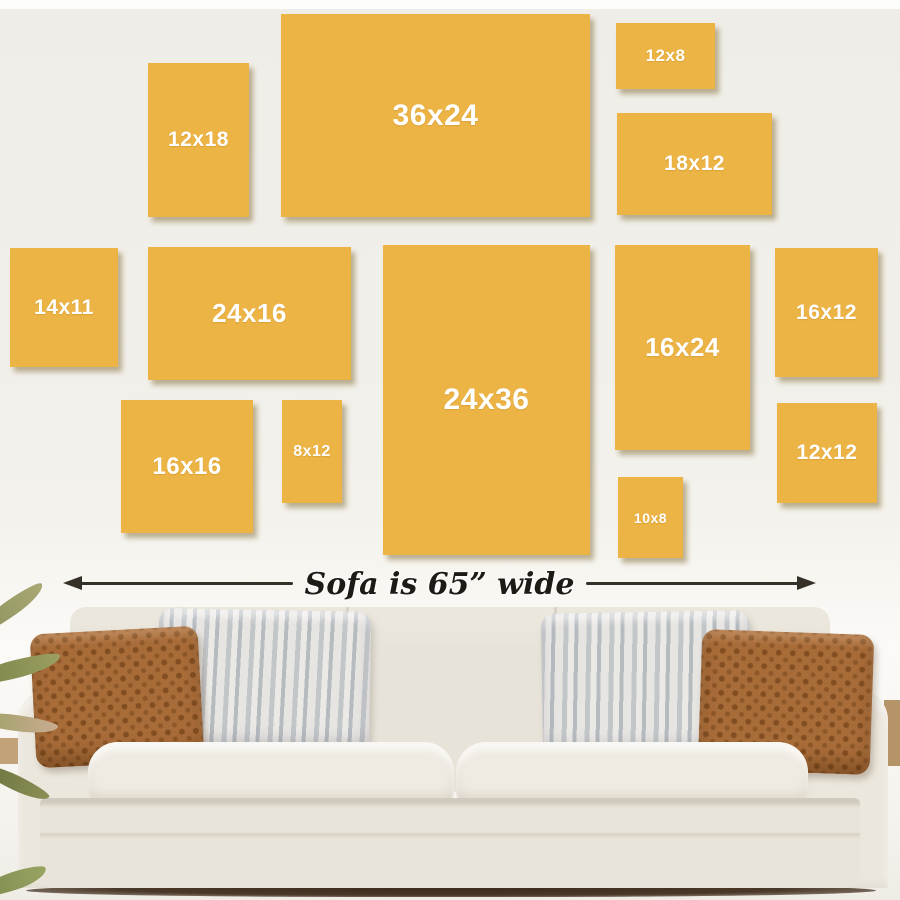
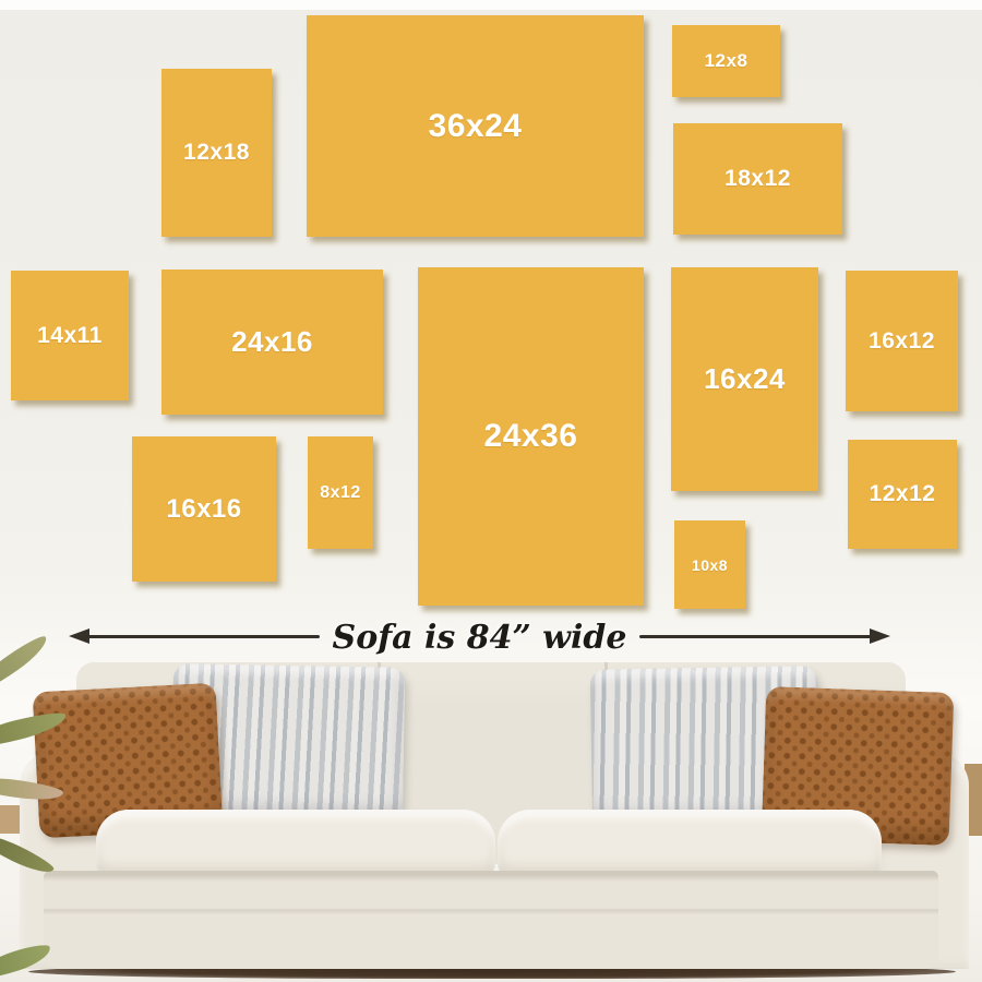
  12x18
  36x24
  12x8
  18x12
  14x11
  24x16
  24x36
  16x24
  16x12
  16x16
  8x12
  10x8
  12x12
- Sofa is 65” wide
+ Sofa is 84” wide
